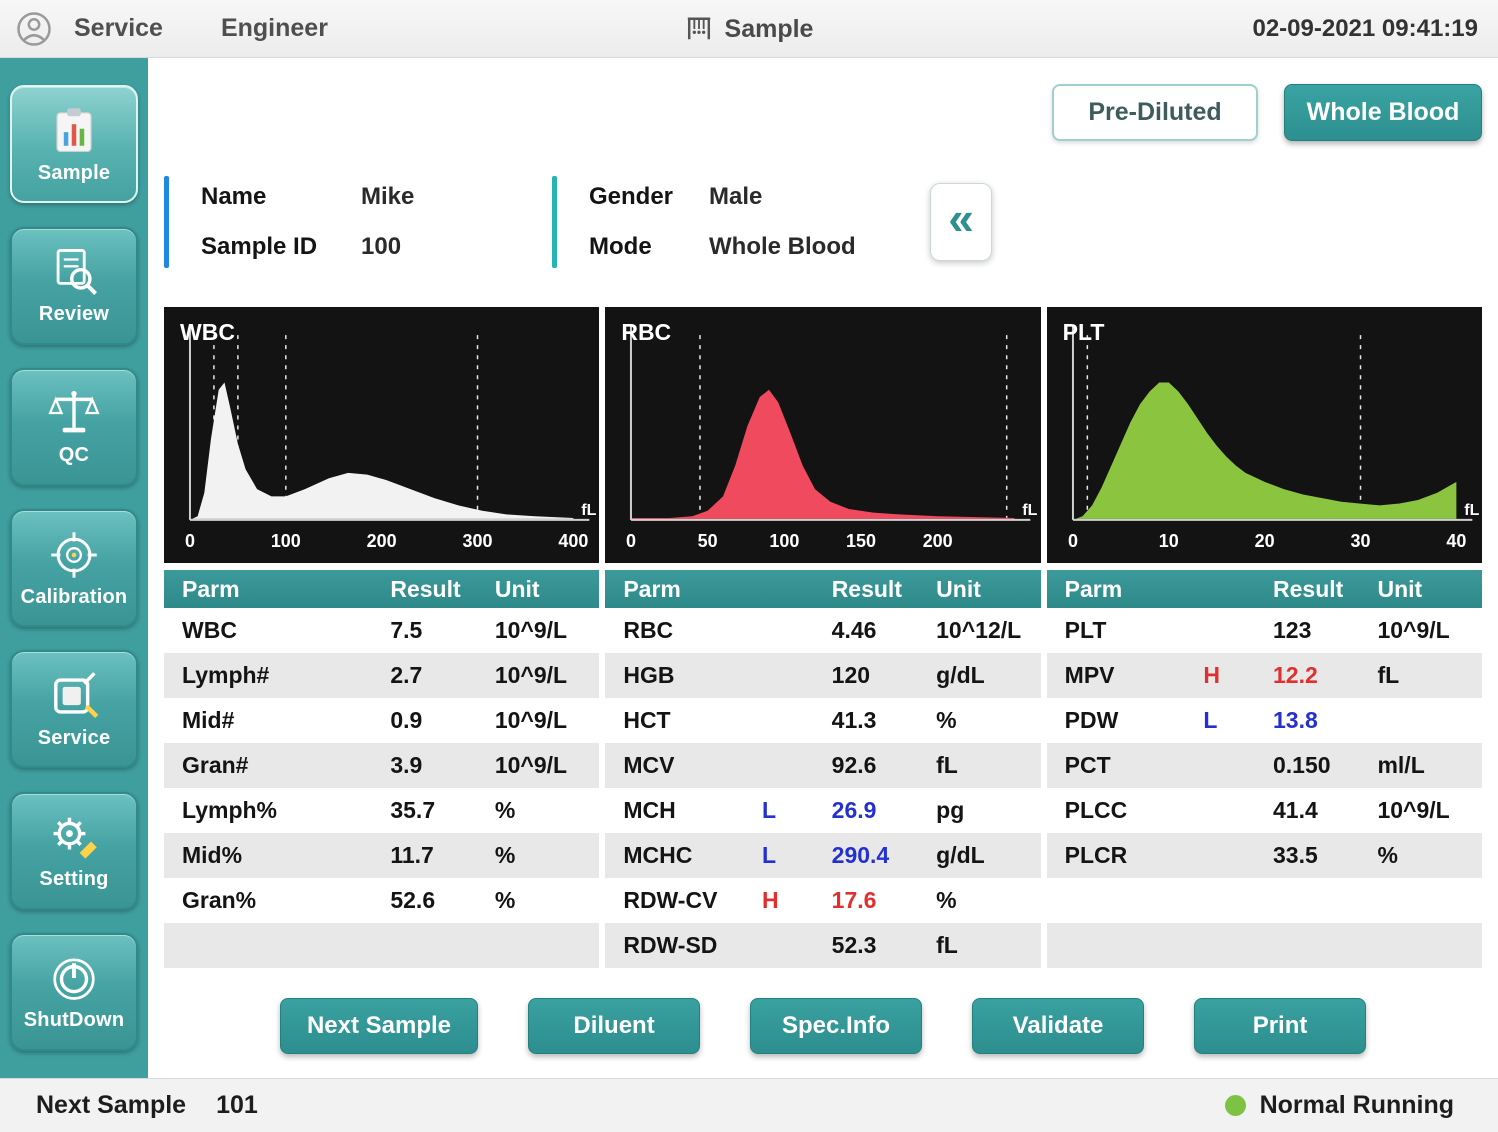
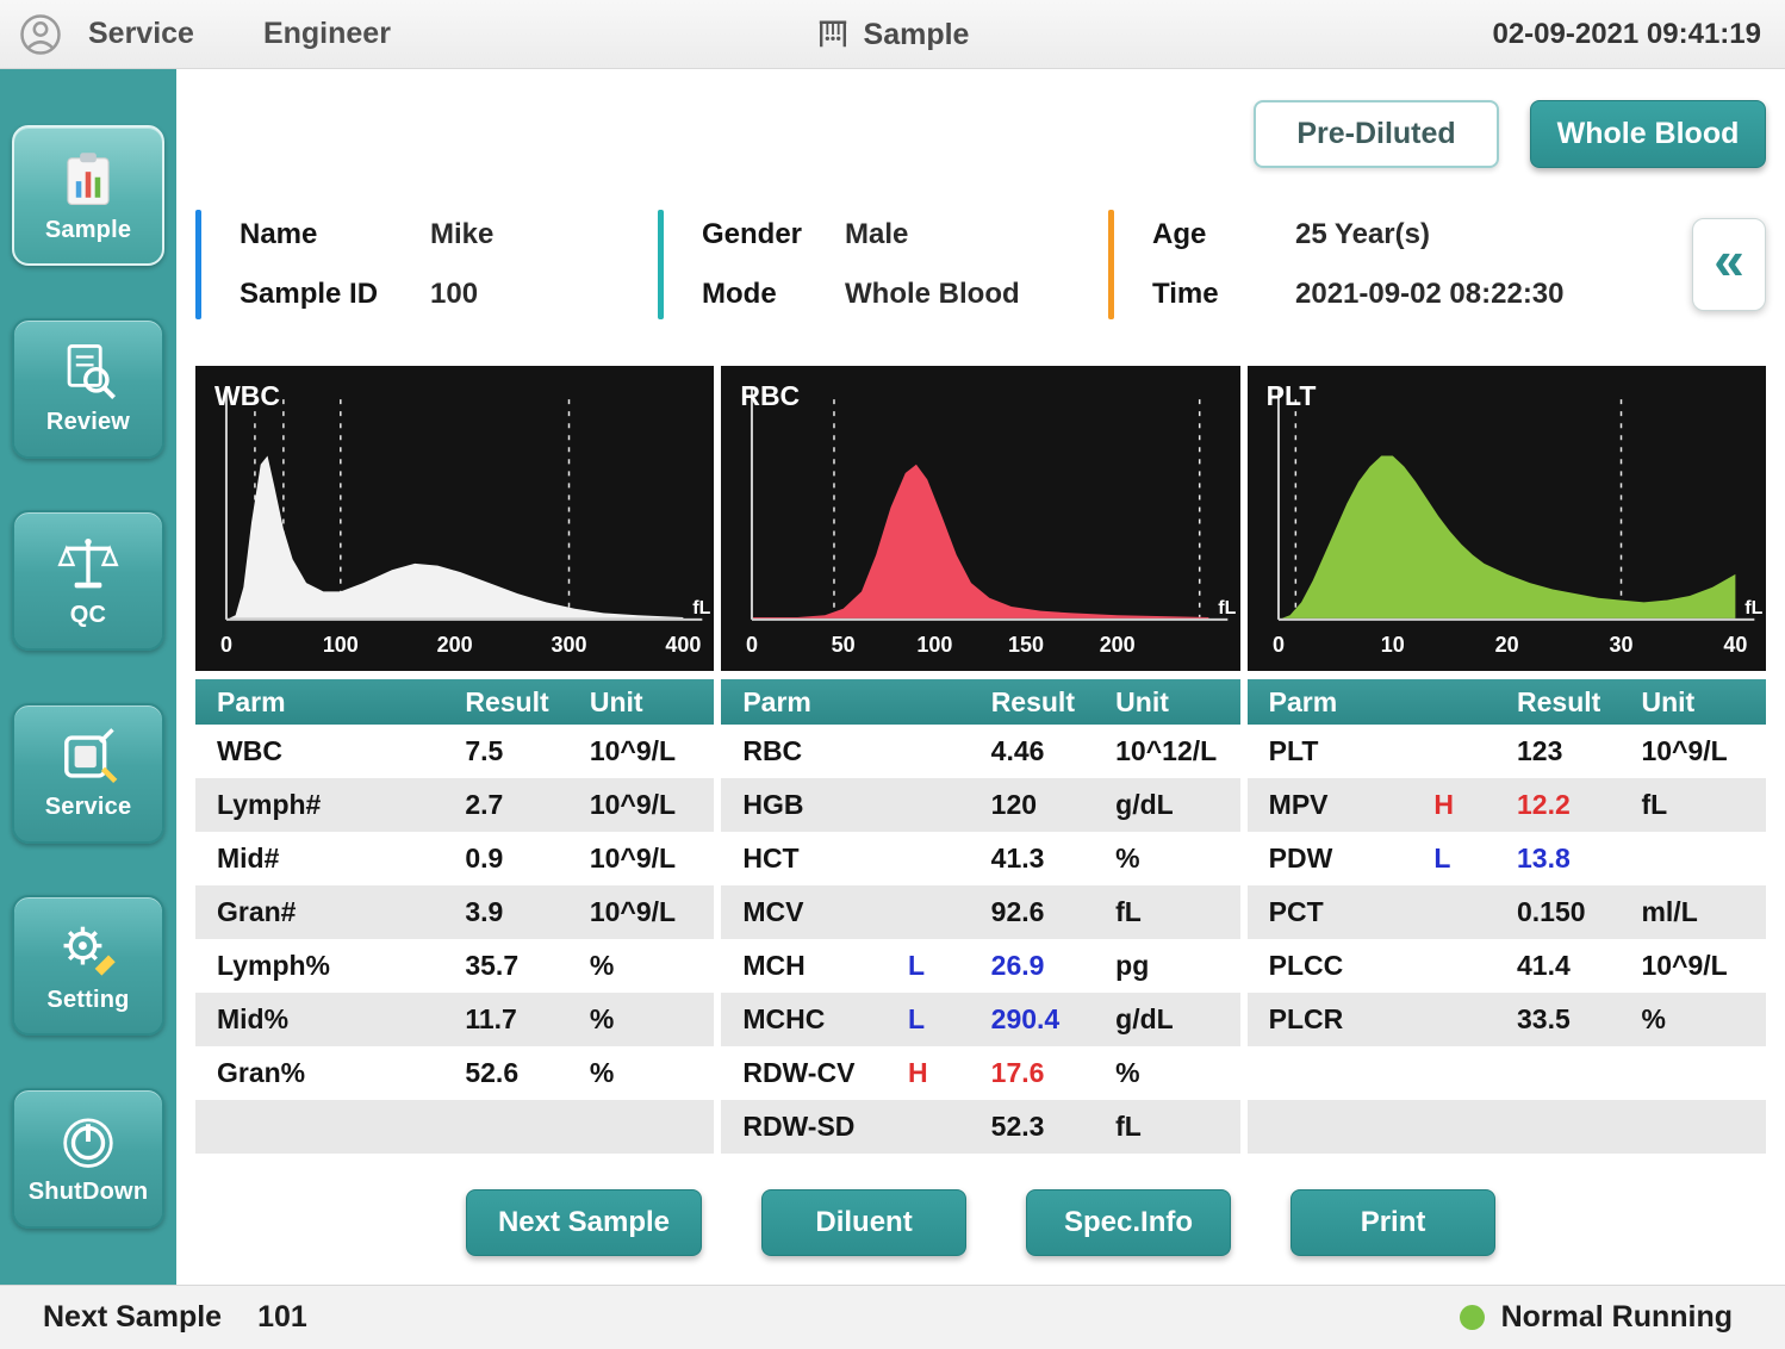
  Service
  Engineer
  Sample
  02-09-2021 09:41:19
  Sample
  Review
  QC
- Calibration
  Service
  Setting
  ShutDown
  Pre-Diluted
  Whole Blood
  Name
  Sample ID
  Mike
  100
  Gender
  Mode
  Male
  Whole Blood
+ Age
+ Time
+ 25 Year(s)
+ 2021-09-02 08:22:30
  «
  WBC
  0
  100
  200
  300
  400
  fL
  RBC
  0
  50
  100
  150
  200
  fL
  PLT
  0
  10
  20
  30
  40
  fL
  Parm
  Result
  Unit
  WBC
  7.5
  10^9/L
  Lymph#
  2.7
  10^9/L
  Mid#
  0.9
  10^9/L
  Gran#
  3.9
  10^9/L
  Lymph%
  35.7
  %
  Mid%
  11.7
  %
  Gran%
  52.6
  %
  Parm
  Result
  Unit
  RBC
  4.46
  10^12/L
  HGB
  120
  g/dL
  HCT
  41.3
  %
  MCV
  92.6
  fL
  MCH
  L
  26.9
  pg
  MCHC
  L
  290.4
  g/dL
  RDW-CV
  H
  17.6
  %
  RDW-SD
  52.3
  fL
  Parm
  Result
  Unit
  PLT
  123
  10^9/L
  MPV
  H
  12.2
  fL
  PDW
  L
  13.8
  PCT
  0.150
  ml/L
  PLCC
  41.4
  10^9/L
  PLCR
  33.5
  %
  Next Sample
  Diluent
  Spec.Info
- Validate
  Print
  Next Sample
  101
  Normal Running
